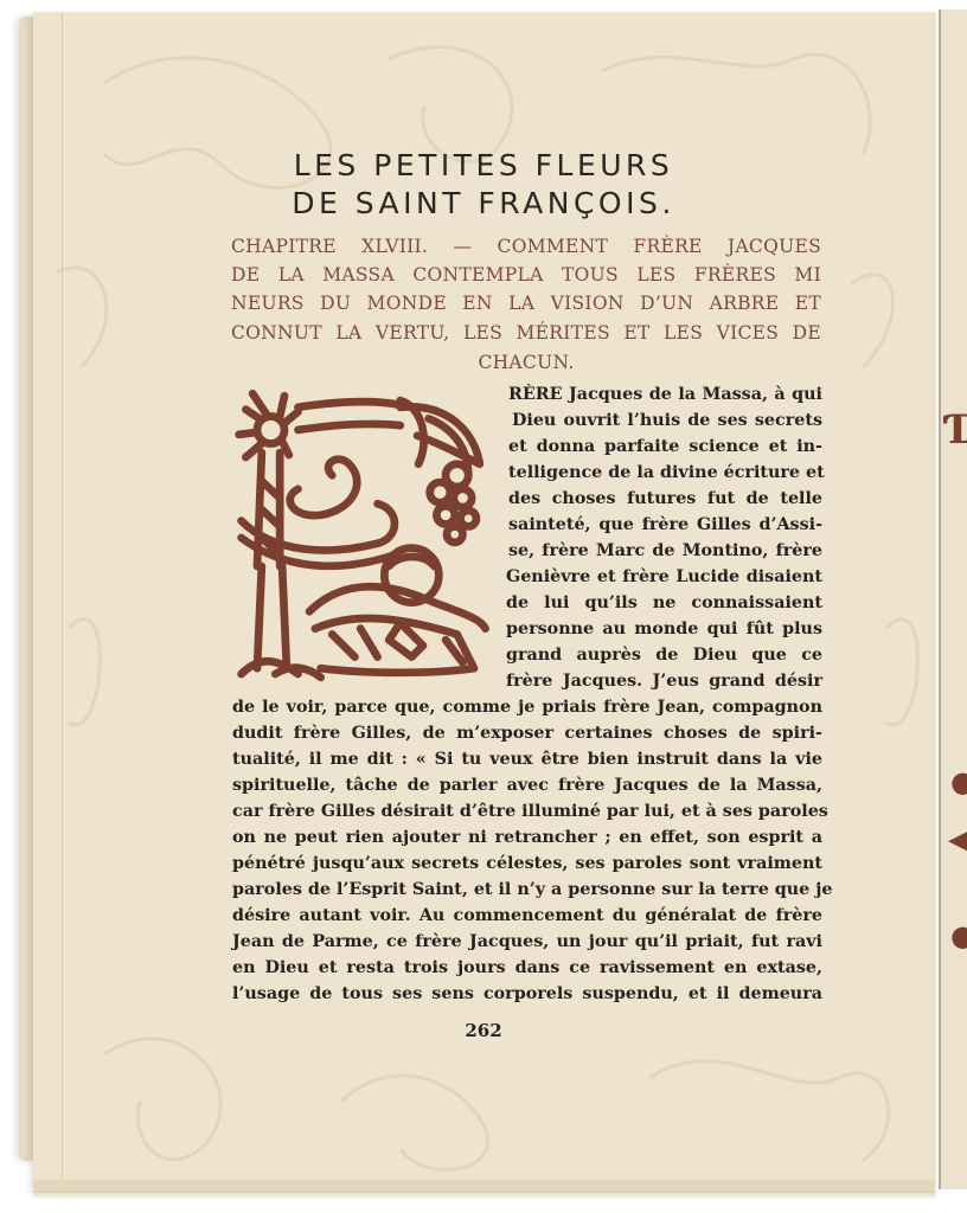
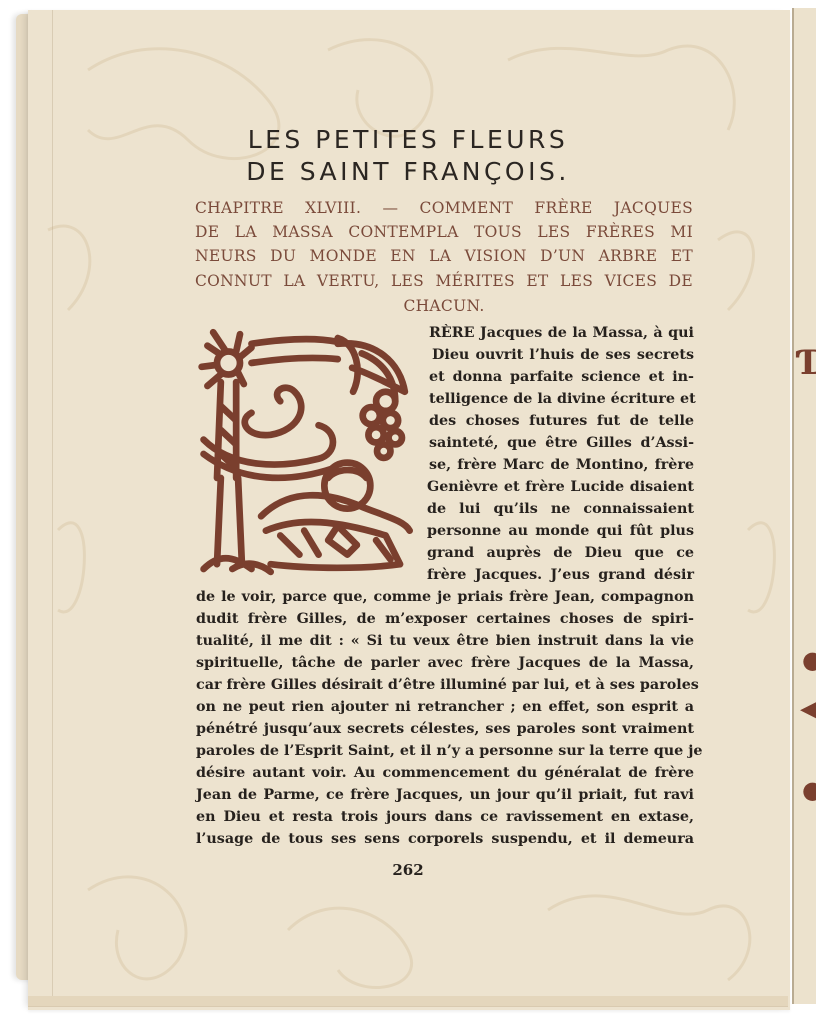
  Ɗ
  ●
  ◀
  ●
  LES PETITES FLEURS
  DE SAINT FRANÇOIS.
  CHAPITRE XLVIII. — COMMENT FRÈRE JACQUES
  DE LA MASSA CONTEMPLA TOUS LES FRÈRES MI
  NEURS DU MONDE EN LA VISION D’UN ARBRE ET
  CONNUT LA VERTU, LES MÉRITES ET LES VICES DE
  CHACUN.
  RÈRE Jacques de la Massa, à qui
  Dieu ouvrit l’huis de ses secrets
  et donna parfaite science et in-
  telligence de la divine écriture et
  des choses futures fut de telle
- sainteté, que frère Gilles d’Assi-
+ sainteté, que être Gilles d’Assi-
  se, frère Marc de Montino, frère
  Genièvre et frère Lucide disaient
  de lui qu’ils ne connaissaient
  personne au monde qui fût plus
  grand auprès de Dieu que ce
  frère Jacques. J’eus grand désir
  de le voir, parce que, comme je priais frère Jean, compagnon
  dudit frère Gilles, de m’exposer certaines choses de spiri-
  tualité, il me dit : « Si tu veux être bien instruit dans la vie
  spirituelle, tâche de parler avec frère Jacques de la Massa,
  car frère Gilles désirait d’être illuminé par lui, et à ses paroles
  on ne peut rien ajouter ni retrancher ; en effet, son esprit a
  pénétré jusqu’aux secrets célestes, ses paroles sont vraiment
  paroles de l’Esprit Saint, et il n’y a personne sur la terre que je
  désire autant voir. Au commencement du généralat de frère
  Jean de Parme, ce frère Jacques, un jour qu’il priait, fut ravi
  en Dieu et resta trois jours dans ce ravissement en extase,
  l’usage de tous ses sens corporels suspendu, et il demeura
  262
